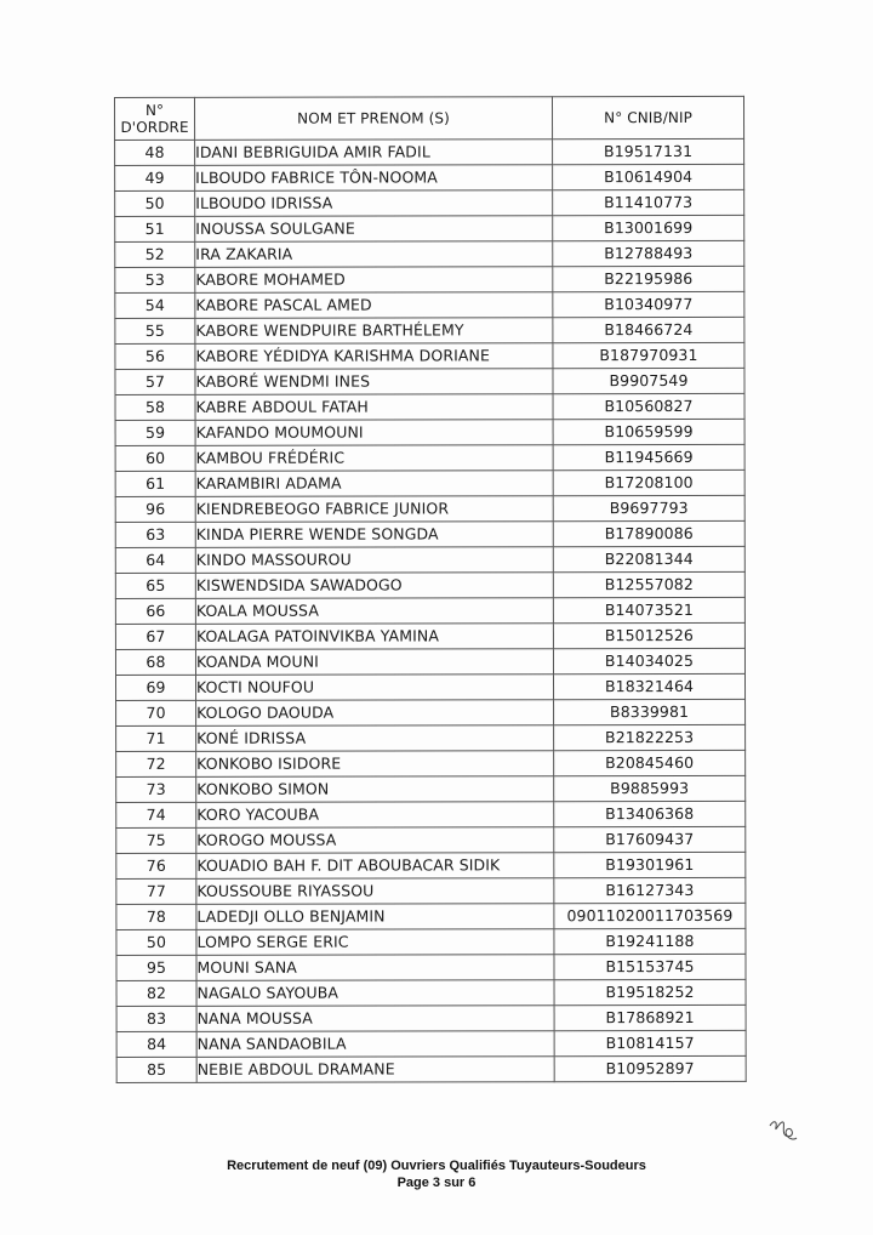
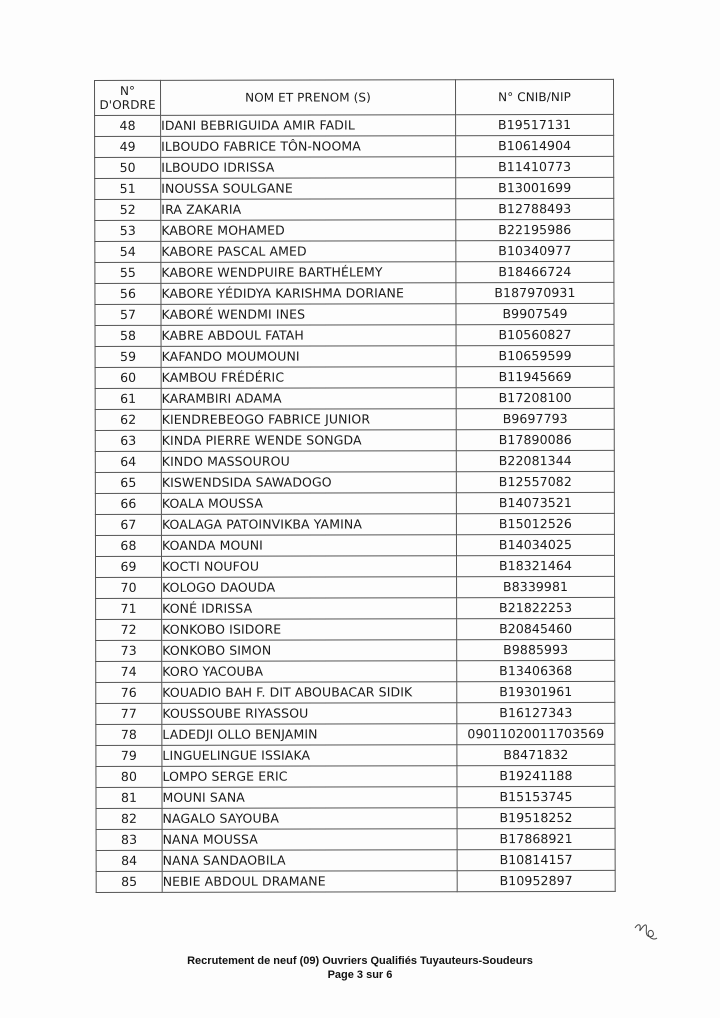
  N° D'ORDRE	NOM ET PRENOM (S)	N° CNIB/NIP
  48	IDANI BEBRIGUIDA AMIR FADIL	B19517131
  49	ILBOUDO FABRICE TÔN-NOOMA	B10614904
  50	ILBOUDO IDRISSA	B11410773
  51	INOUSSA SOULGANE	B13001699
  52	IRA ZAKARIA	B12788493
  53	KABORE MOHAMED	B22195986
  54	KABORE PASCAL AMED	B10340977
  55	KABORE WENDPUIRE BARTHÉLEMY	B18466724
  56	KABORE YÉDIDYA KARISHMA DORIANE	B187970931
  57	KABORÉ WENDMI INES	B9907549
  58	KABRE ABDOUL FATAH	B10560827
  59	KAFANDO MOUMOUNI	B10659599
  60	KAMBOU FRÉDÉRIC	B11945669
  61	KARAMBIRI ADAMA	B17208100
- 96	KIENDREBEOGO FABRICE JUNIOR	B9697793
+ 62	KIENDREBEOGO FABRICE JUNIOR	B9697793
  63	KINDA PIERRE WENDE SONGDA	B17890086
  64	KINDO MASSOUROU	B22081344
  65	KISWENDSIDA SAWADOGO	B12557082
  66	KOALA MOUSSA	B14073521
  67	KOALAGA PATOINVIKBA YAMINA	B15012526
  68	KOANDA MOUNI	B14034025
  69	KOCTI NOUFOU	B18321464
  70	KOLOGO DAOUDA	B8339981
  71	KONÉ IDRISSA	B21822253
  72	KONKOBO ISIDORE	B20845460
  73	KONKOBO SIMON	B9885993
  74	KORO YACOUBA	B13406368
- 75	KOROGO MOUSSA	B17609437
  76	KOUADIO BAH F. DIT ABOUBACAR SIDIK	B19301961
  77	KOUSSOUBE RIYASSOU	B16127343
  78	LADEDJI OLLO BENJAMIN	09011020011703569
+ 79	LINGUELINGUE ISSIAKA	B8471832
- 50	LOMPO SERGE ERIC	B19241188
+ 80	LOMPO SERGE ERIC	B19241188
- 95	MOUNI SANA	B15153745
+ 81	MOUNI SANA	B15153745
  82	NAGALO SAYOUBA	B19518252
  83	NANA MOUSSA	B17868921
  84	NANA SANDAOBILA	B10814157
  85	NEBIE ABDOUL DRAMANE	B10952897
  Recrutement de neuf (09) Ouvriers Qualifiés Tuyauteurs-Soudeurs
  Page 3 sur 6
